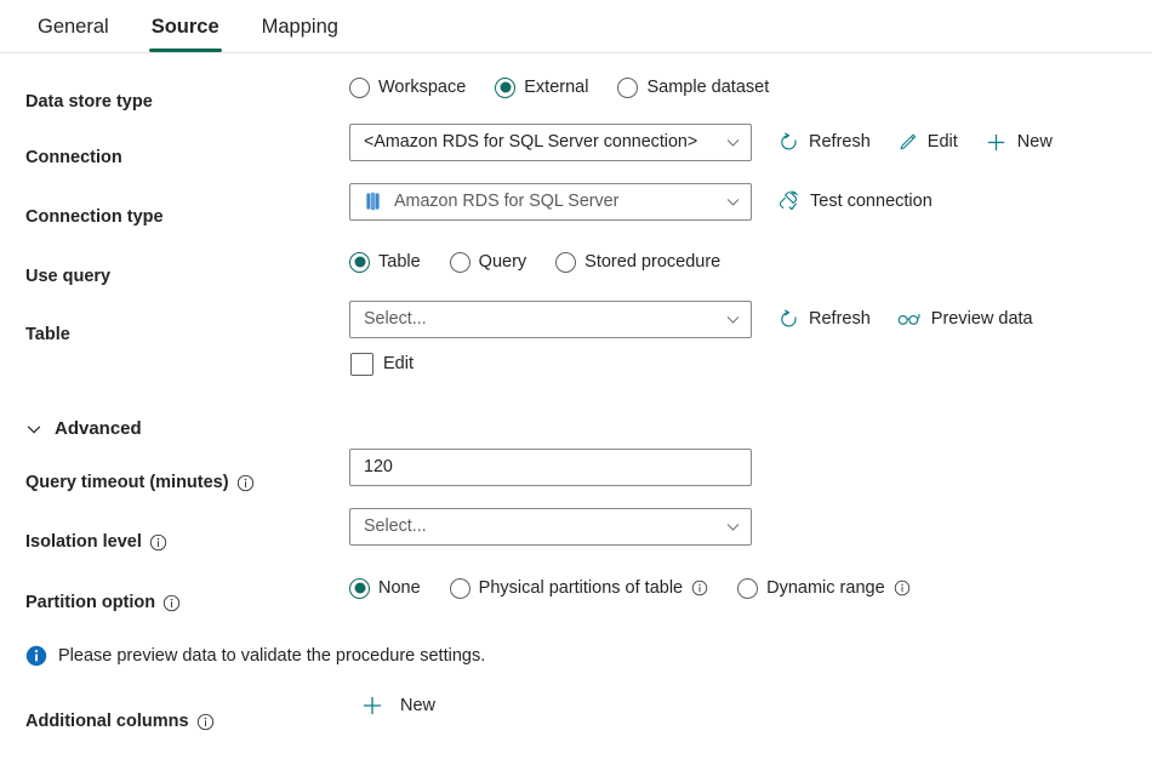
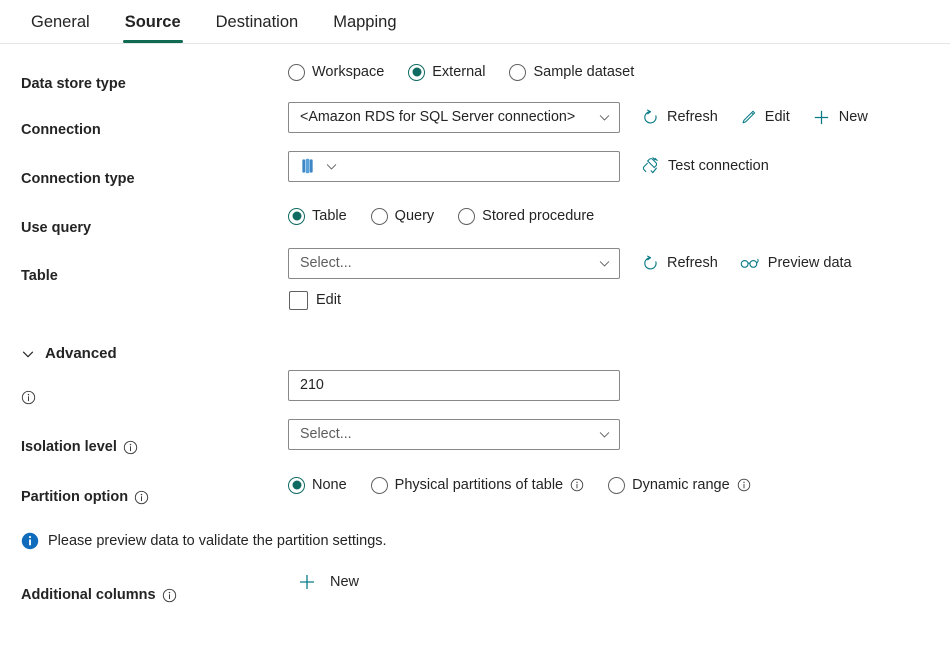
  General
  Source
+ Destination
  Mapping
  Data store type
  Workspace
  External
  Sample dataset
  Connection
  <Amazon RDS for SQL Server connection>
  Refresh
  Edit
  New
  Connection type
- Amazon RDS for SQL Server
  Test connection
  Use query
  Table
  Query
  Stored procedure
  Table
  Select...
  Refresh
  Preview data
  Edit
  Advanced
- Query timeout (minutes)
- 120
+ 210
  Isolation level
  Select...
  Partition option
  None
  Physical partitions of table
  Dynamic range
- Please preview data to validate the procedure settings.
+ Please preview data to validate the partition settings.
  Additional columns
  New
